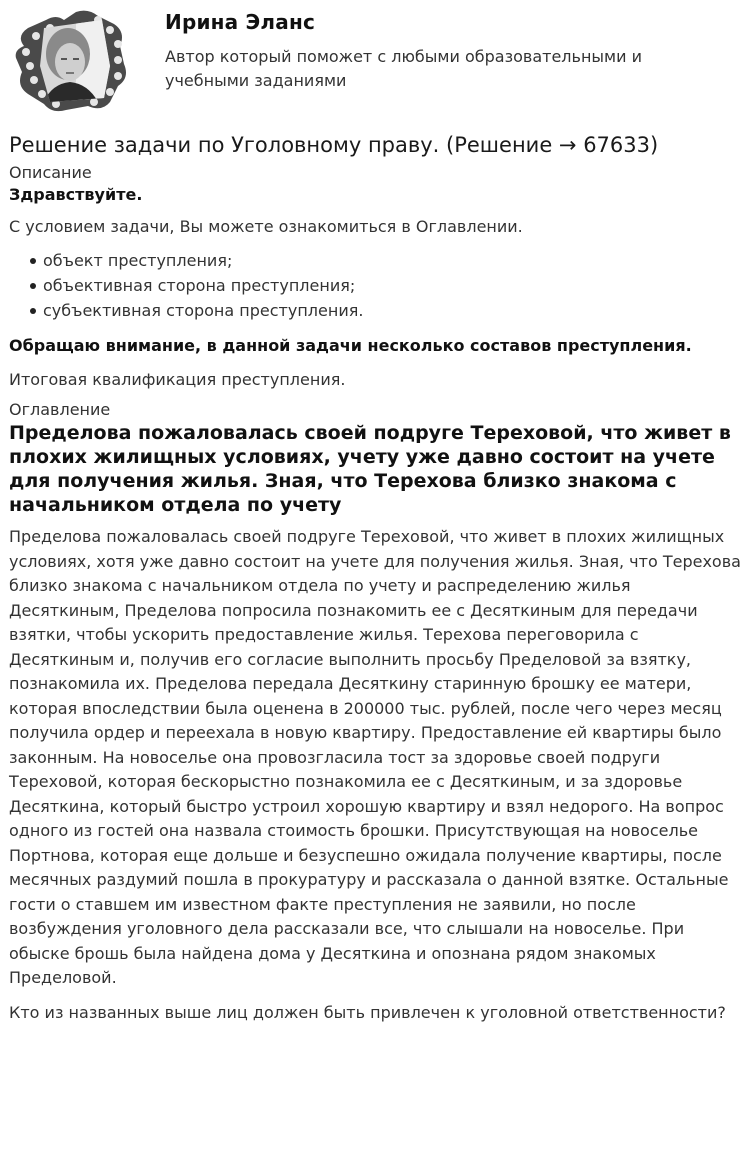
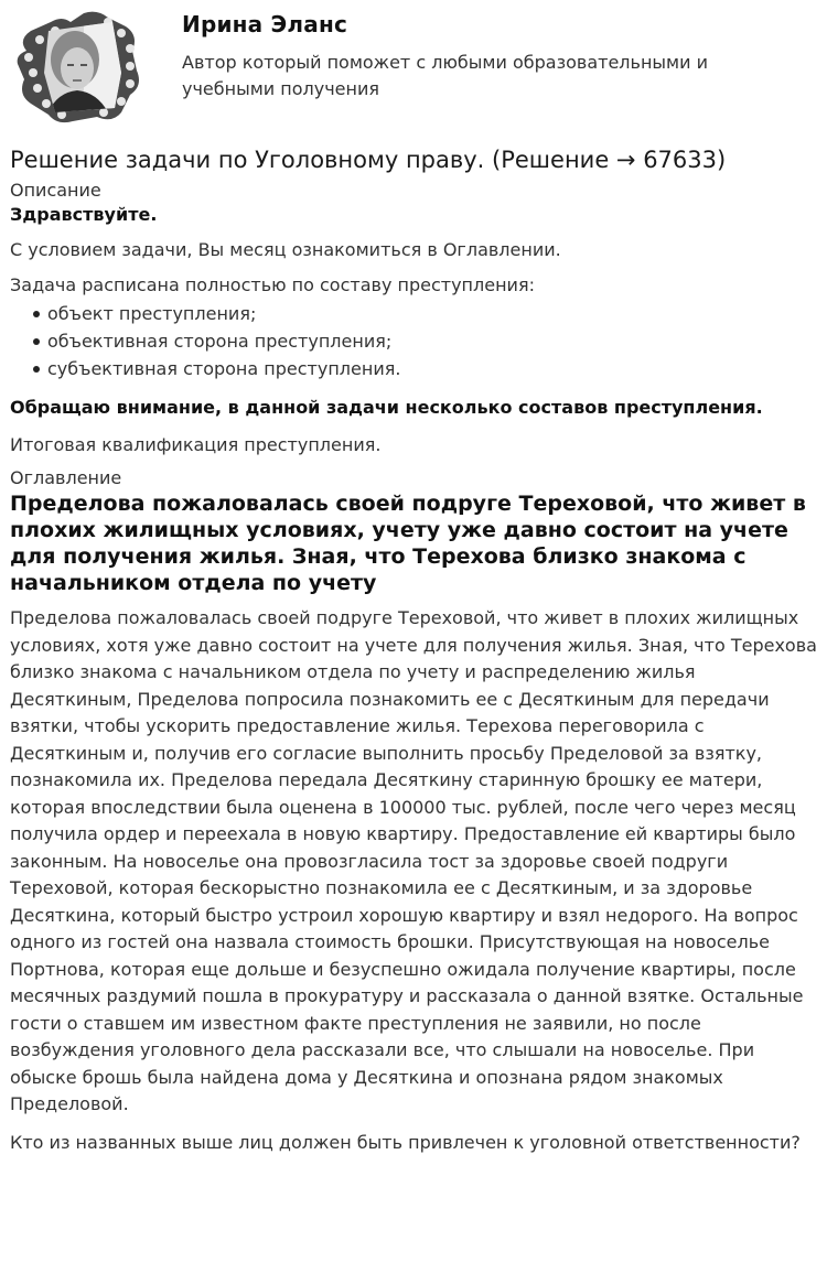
  Ирина Эланс
- Автор который поможет с любыми образовательными и учебными заданиями
+ Автор который поможет с любыми образовательными и учебными получения
  Решение задачи по Уголовному праву. (Решение → 67633)
  Описание
  Здравствуйте.
- С условием задачи, Вы можете ознакомиться в Оглавлении.
+ С условием задачи, Вы месяц ознакомиться в Оглавлении.
+ Задача расписана полностью по составу преступления:
  объект преступления;
  объективная сторона преступления;
  субъективная сторона преступления.
  Обращаю внимание, в данной задачи несколько составов преступления.
  Итоговая квалификация преступления.
  Оглавление
  Пределова пожаловалась своей подруге Тереховой, что живет в плохих жилищных условиях, учету уже давно состоит на учете для получения жилья. Зная, что Терехова близко знакома с начальником отдела по учету
- Пределова пожаловалась своей подруге Тереховой, что живет в плохих жилищных условиях, хотя уже давно состоит на учете для получения жилья. Зная, что Терехова близко знакома с начальником отдела по учету и распределению жилья Десяткиным, Пределова попросила познакомить ее с Десяткиным для передачи взятки, чтобы ускорить предоставление жилья. Терехова переговорила с Десяткиным и, получив его согласие выполнить просьбу Пределовой за взятку, познакомила их. Пределова передала Десяткину старинную брошку ее матери, которая впоследствии была оценена в 200000 тыс. рублей, после чего через месяц получила ордер и переехала в новую квартиру. Предоставление ей квартиры было законным. На новоселье она провозгласила тост за здоровье своей подруги Тереховой, которая бескорыстно познакомила ее с Десяткиным, и за здоровье Десяткина, который быстро устроил хорошую квартиру и взял недорого. На вопрос одного из гостей она назвала стоимость брошки. Присутствующая на новоселье Портнова, которая еще дольше и безуспешно ожидала получение квартиры, после месячных раздумий пошла в прокуратуру и рассказала о данной взятке. Остальные гости о ставшем им известном факте преступления не заявили, но после возбуждения уголовного дела рассказали все, что слышали на новоселье. При обыске брошь была найдена дома у Десяткина и опознана рядом знакомых Пределовой.
+ Пределова пожаловалась своей подруге Тереховой, что живет в плохих жилищных условиях, хотя уже давно состоит на учете для получения жилья. Зная, что Терехова близко знакома с начальником отдела по учету и распределению жилья Десяткиным, Пределова попросила познакомить ее с Десяткиным для передачи взятки, чтобы ускорить предоставление жилья. Терехова переговорила с Десяткиным и, получив его согласие выполнить просьбу Пределовой за взятку, познакомила их. Пределова передала Десяткину старинную брошку ее матери, которая впоследствии была оценена в 100000 тыс. рублей, после чего через месяц получила ордер и переехала в новую квартиру. Предоставление ей квартиры было законным. На новоселье она провозгласила тост за здоровье своей подруги Тереховой, которая бескорыстно познакомила ее с Десяткиным, и за здоровье Десяткина, который быстро устроил хорошую квартиру и взял недорого. На вопрос одного из гостей она назвала стоимость брошки. Присутствующая на новоселье Портнова, которая еще дольше и безуспешно ожидала получение квартиры, после месячных раздумий пошла в прокуратуру и рассказала о данной взятке. Остальные гости о ставшем им известном факте преступления не заявили, но после возбуждения уголовного дела рассказали все, что слышали на новоселье. При обыске брошь была найдена дома у Десяткина и опознана рядом знакомых Пределовой.
  Кто из названных выше лиц должен быть привлечен к уголовной ответственности?
